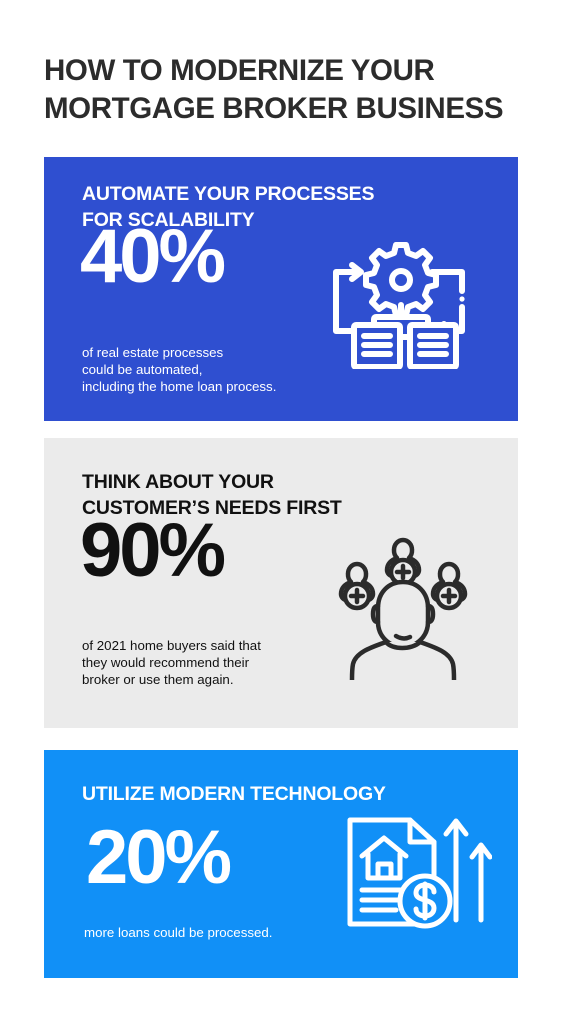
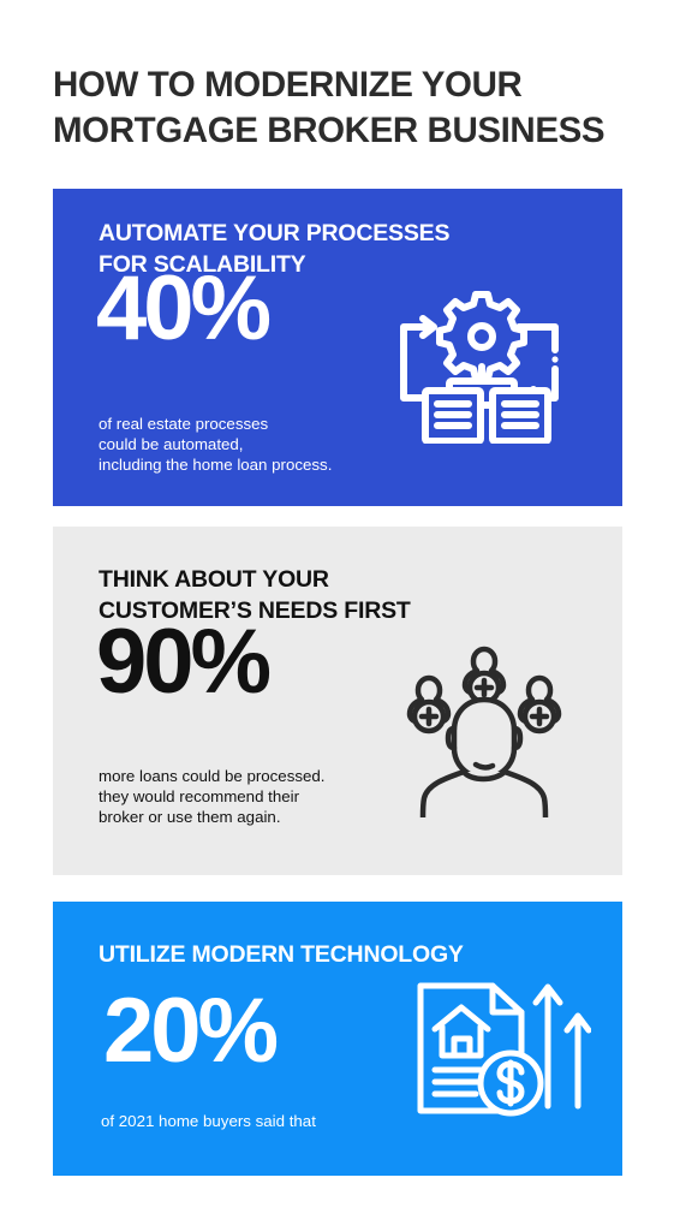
  HOW TO MODERNIZE YOUR
  MORTGAGE BROKER BUSINESS
  AUTOMATE YOUR PROCESSES
  FOR SCALABILITY
  40%
  of real estate processes
  could be automated,
  including the home loan process.
  THINK ABOUT YOUR
  CUSTOMER’S NEEDS FIRST
  90%
- of 2021 home buyers said that
+ more loans could be processed.
  they would recommend their
  broker or use them again.
  UTILIZE MODERN TECHNOLOGY
  20%
- more loans could be processed.
+ of 2021 home buyers said that
